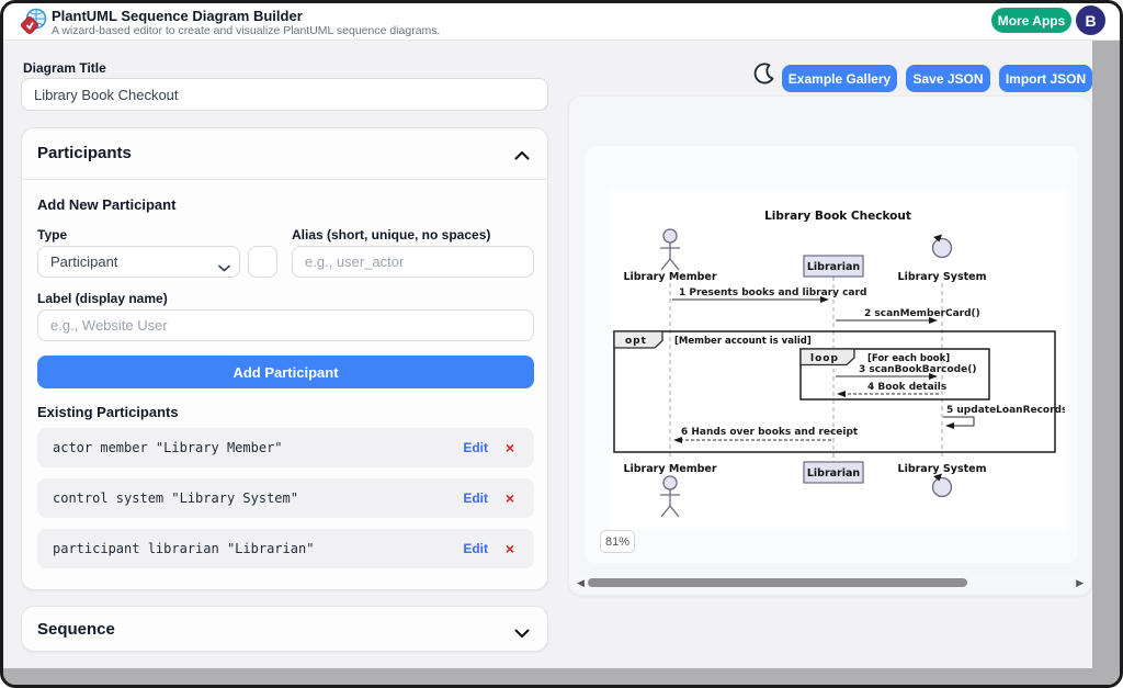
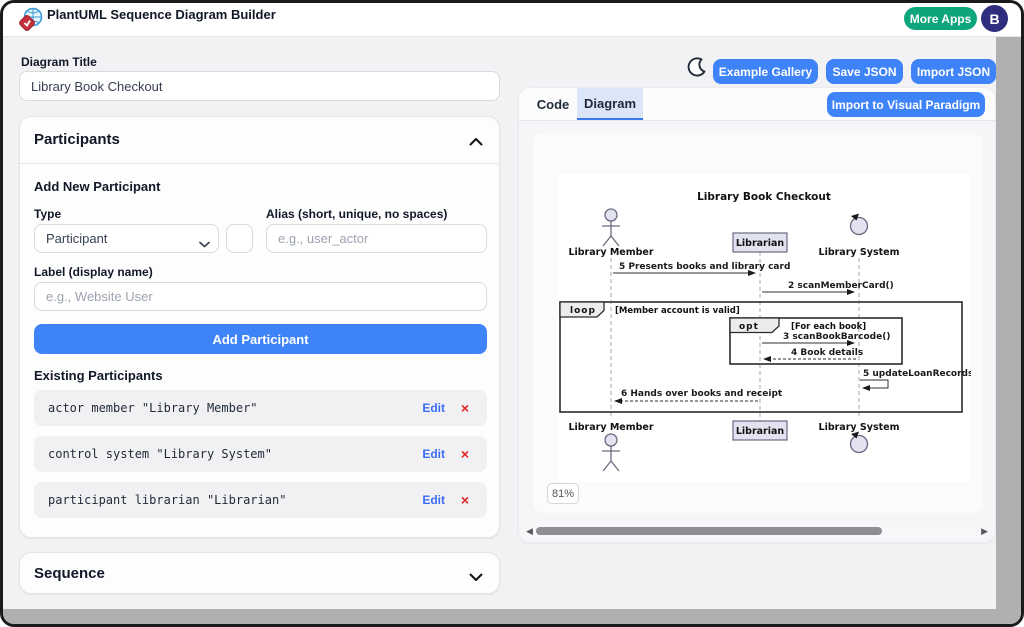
  PlantUML Sequence Diagram Builder
- A wizard-based editor to create and visualize PlantUML sequence diagrams.
  More Apps
  B
  Diagram Title
  Library Book Checkout
  Participants
  Add New Participant
  Type
  Alias (short, unique, no spaces)
  Participant
  e.g., user_actor
  Label (display name)
  e.g., Website User
  Add Participant
  Existing Participants
  actor member "Library Member"
  Edit
  ×
  control system "Library System"
  Edit
  ×
  participant librarian "Librarian"
  Edit
  ×
  Sequence
  Example Gallery
  Save JSON
  Import JSON
+ Code
+ Diagram
+ Import to Visual Paradigm
  Library Book Checkout
  Library Member
  Librarian
  Library System
- 1 Presents books and library card
+ 5 Presents books and library card
  2 scanMemberCard()
- opt
+ loop
  [Member account is valid]
- loop
+ opt
  [For each book]
  3 scanBookBarcode()
  4 Book details
  5 updateLoanRecords
  6 Hands over books and receipt
  Library Member
  Librarian
  Library System
  81%
  ◀
  ▶
